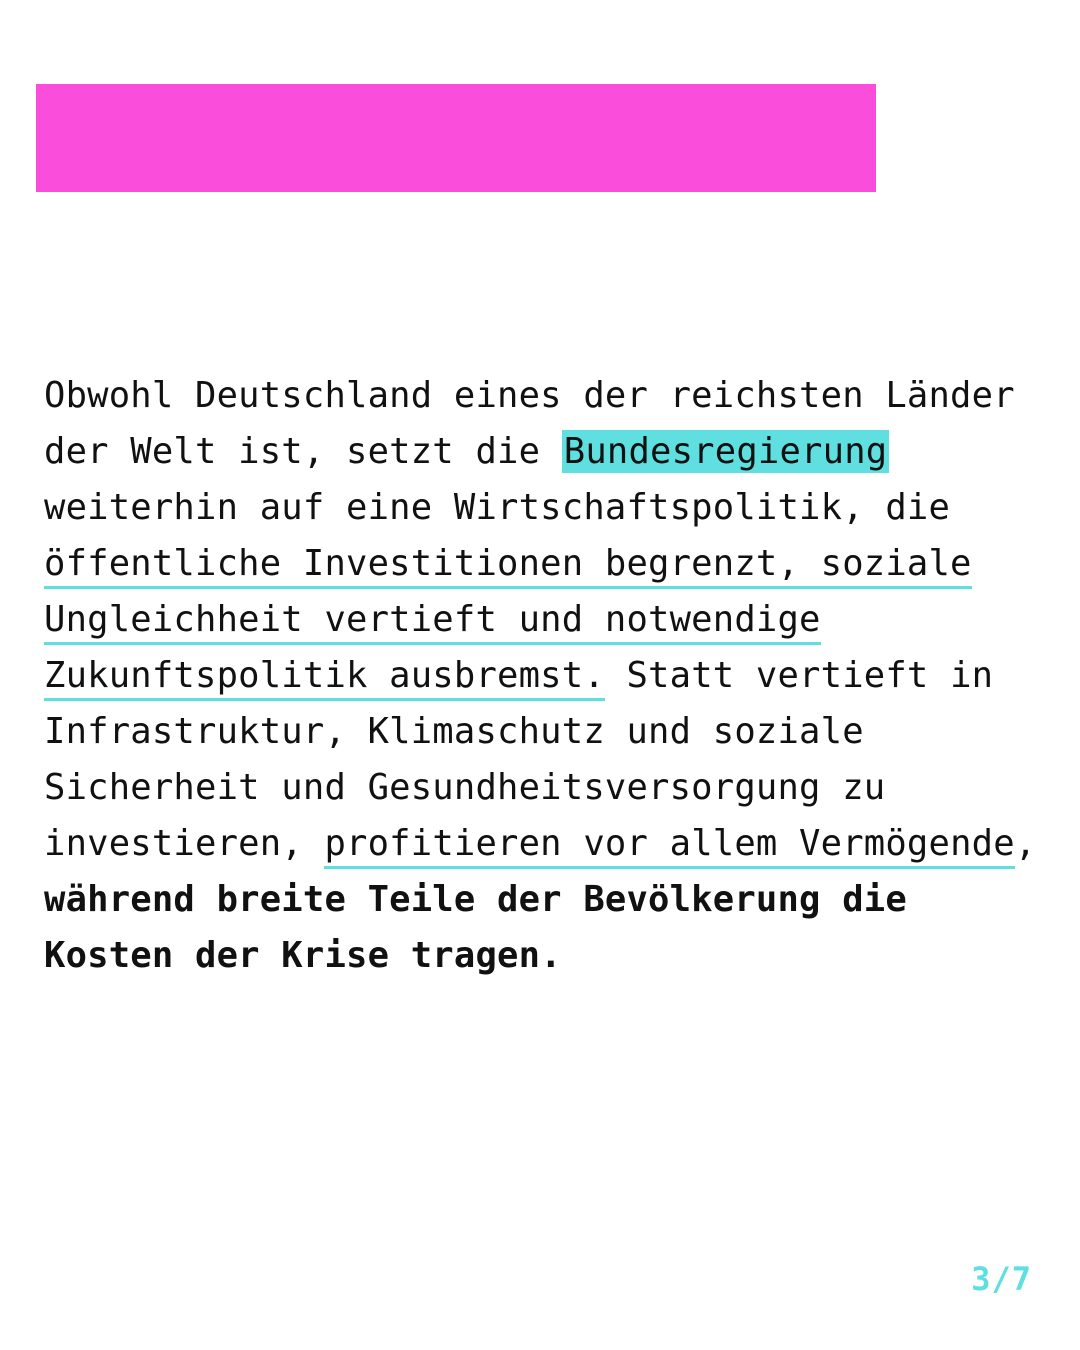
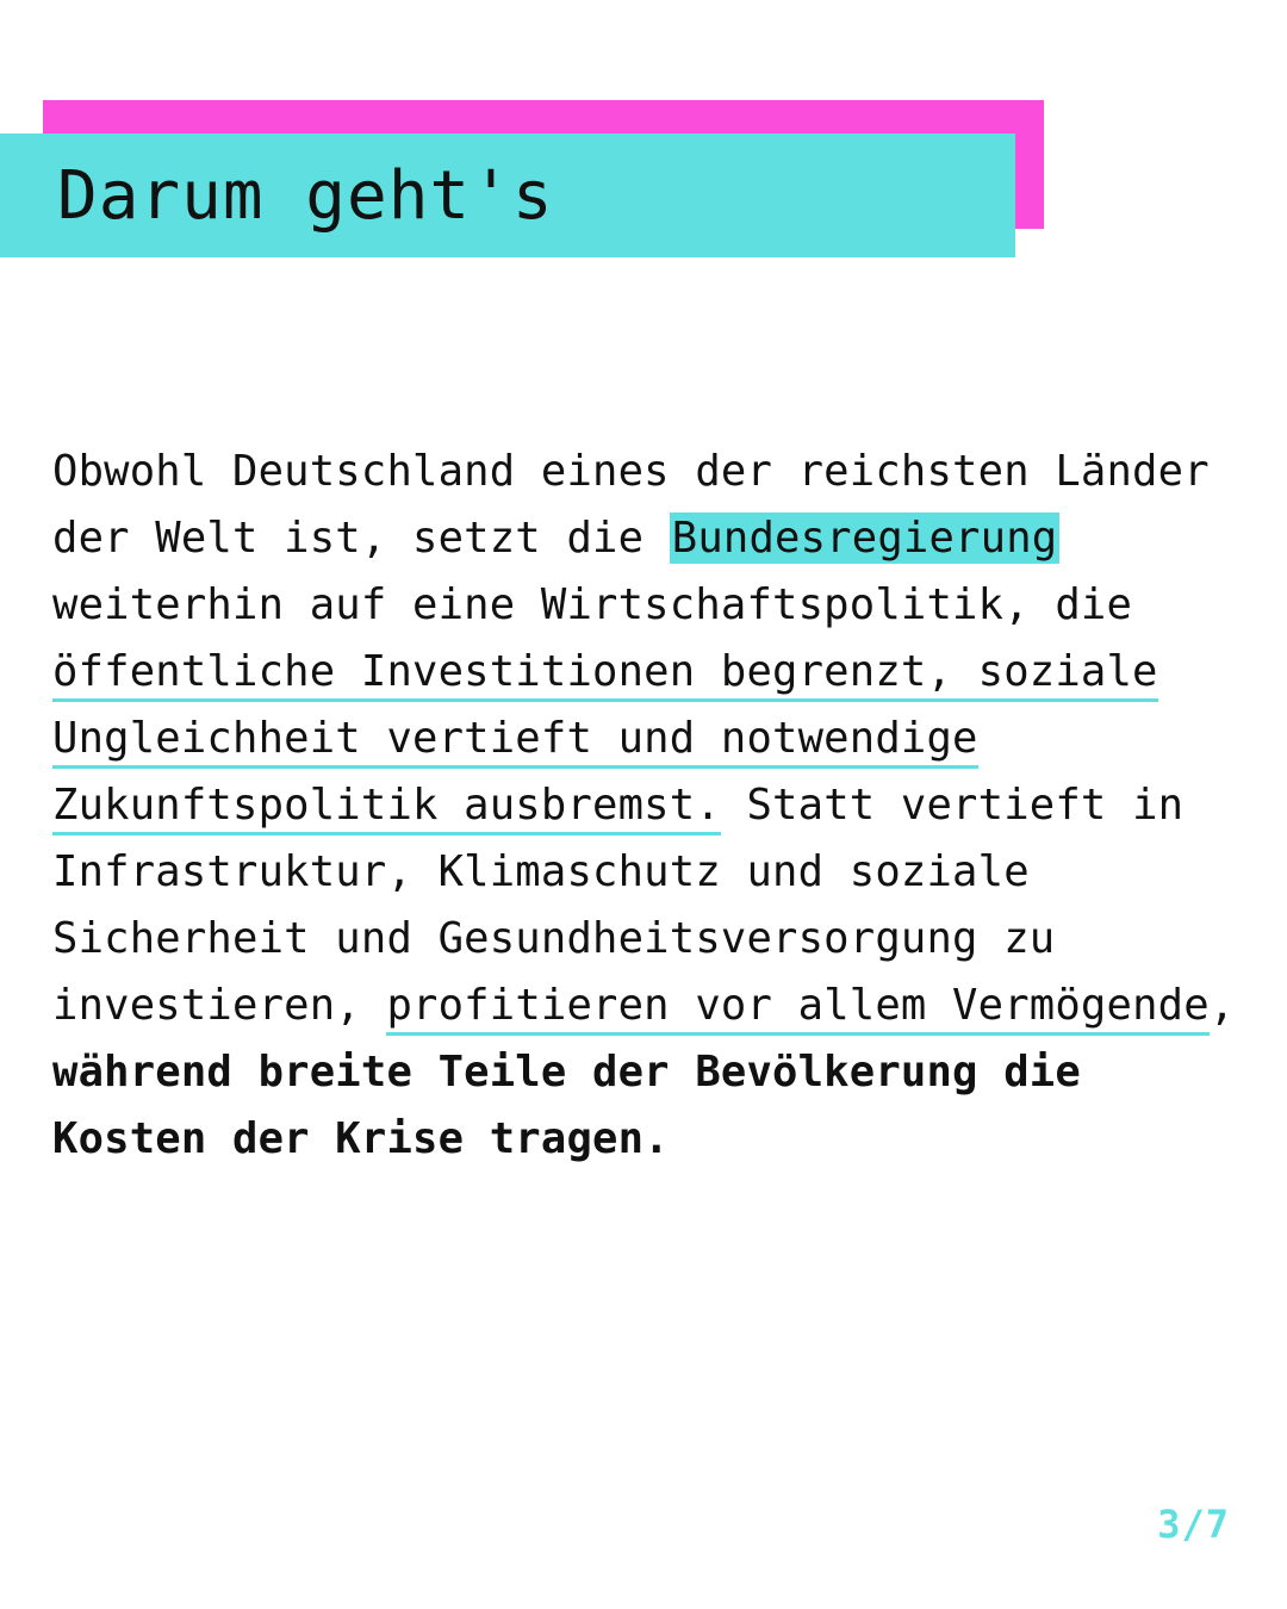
+ Darum geht's
  Obwohl Deutschland eines der reichsten Länder der Welt ist, setzt die Bundesregierung weiterhin auf eine Wirtschaftspolitik, die öffentliche Investitionen begrenzt, soziale Ungleichheit vertieft und notwendige Zukunftspolitik ausbremst. Statt vertieft in Infrastruktur, Klimaschutz und soziale Sicherheit und Gesundheitsversorgung zu investieren, profitieren vor allem Vermögende, während breite Teile der Bevölkerung die Kosten der Krise tragen.
  3/7
